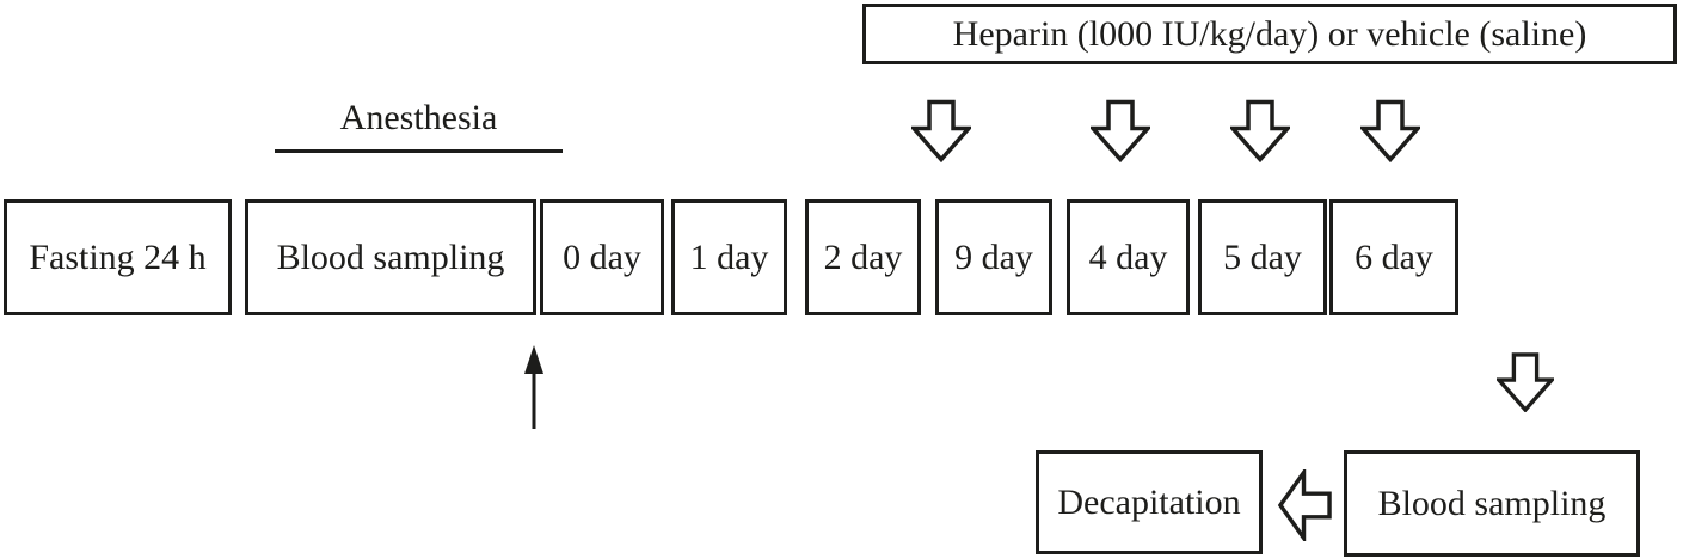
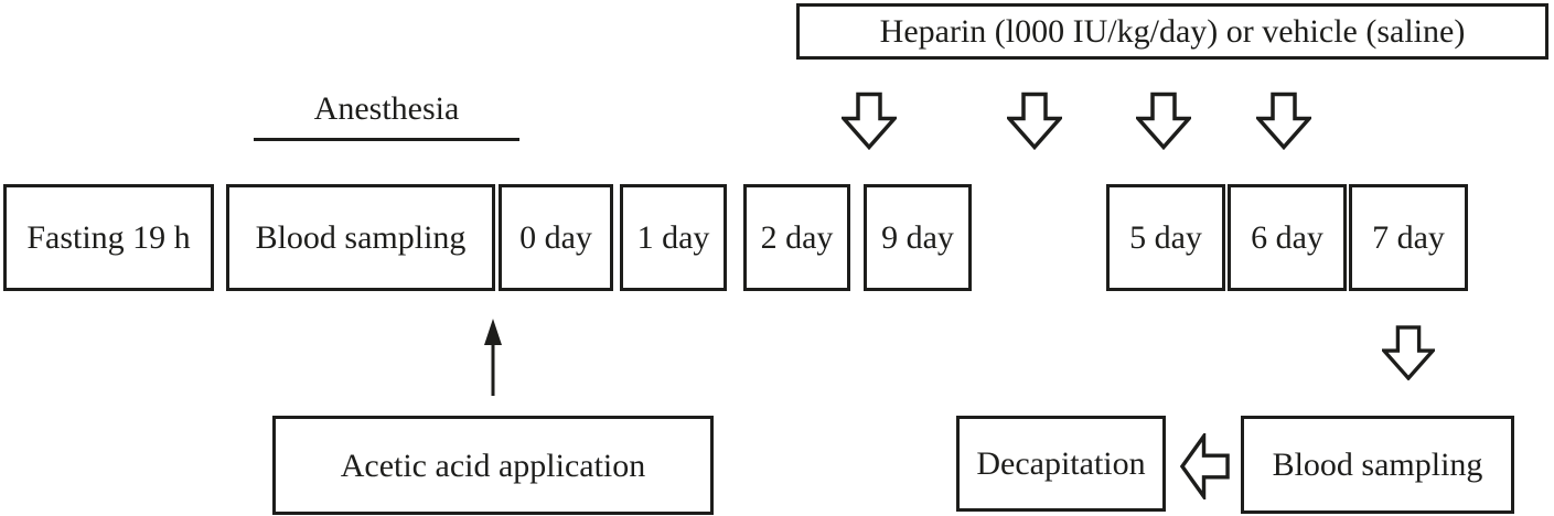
  Heparin (l000 IU/kg/day) or vehicle (saline)
  Anesthesia
- Fasting 24 h
+ Fasting 19 h
  Blood sampling
  0 day
  1 day
  2 day
  9 day
- 4 day
  5 day
  6 day
+ 7 day
+ Acetic acid application
  Blood sampling
  Decapitation
